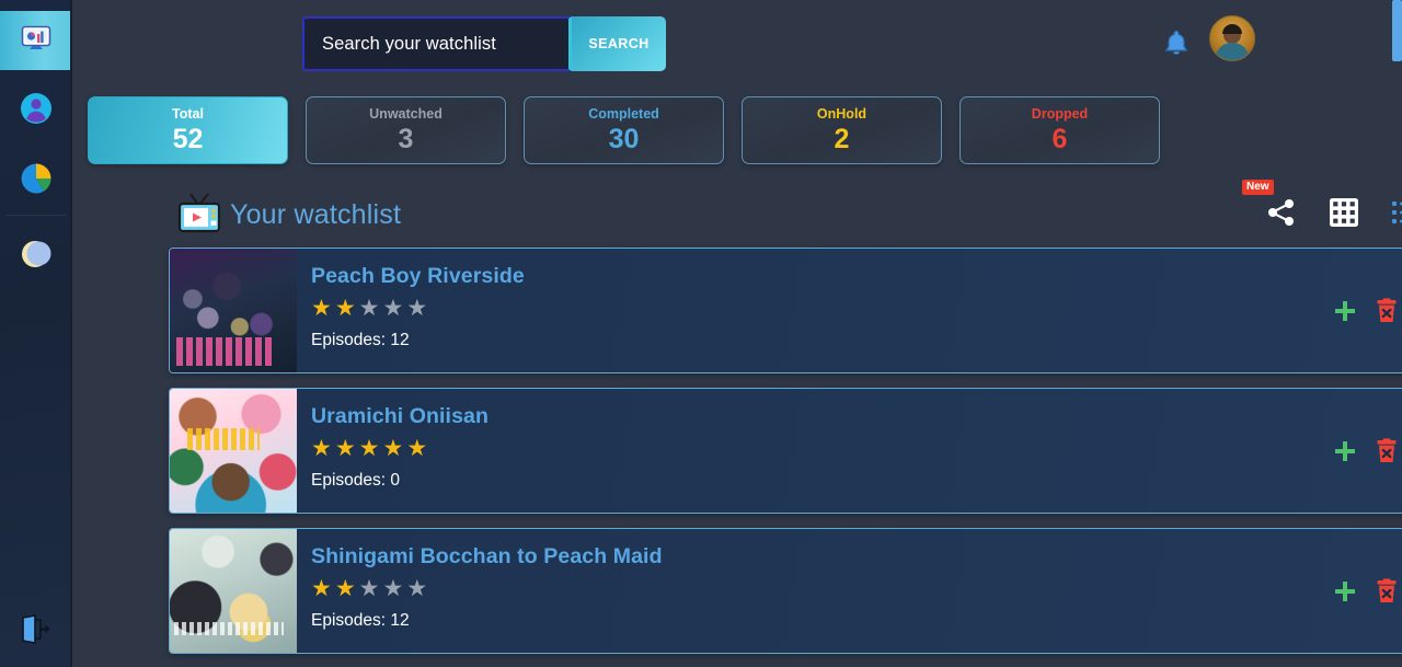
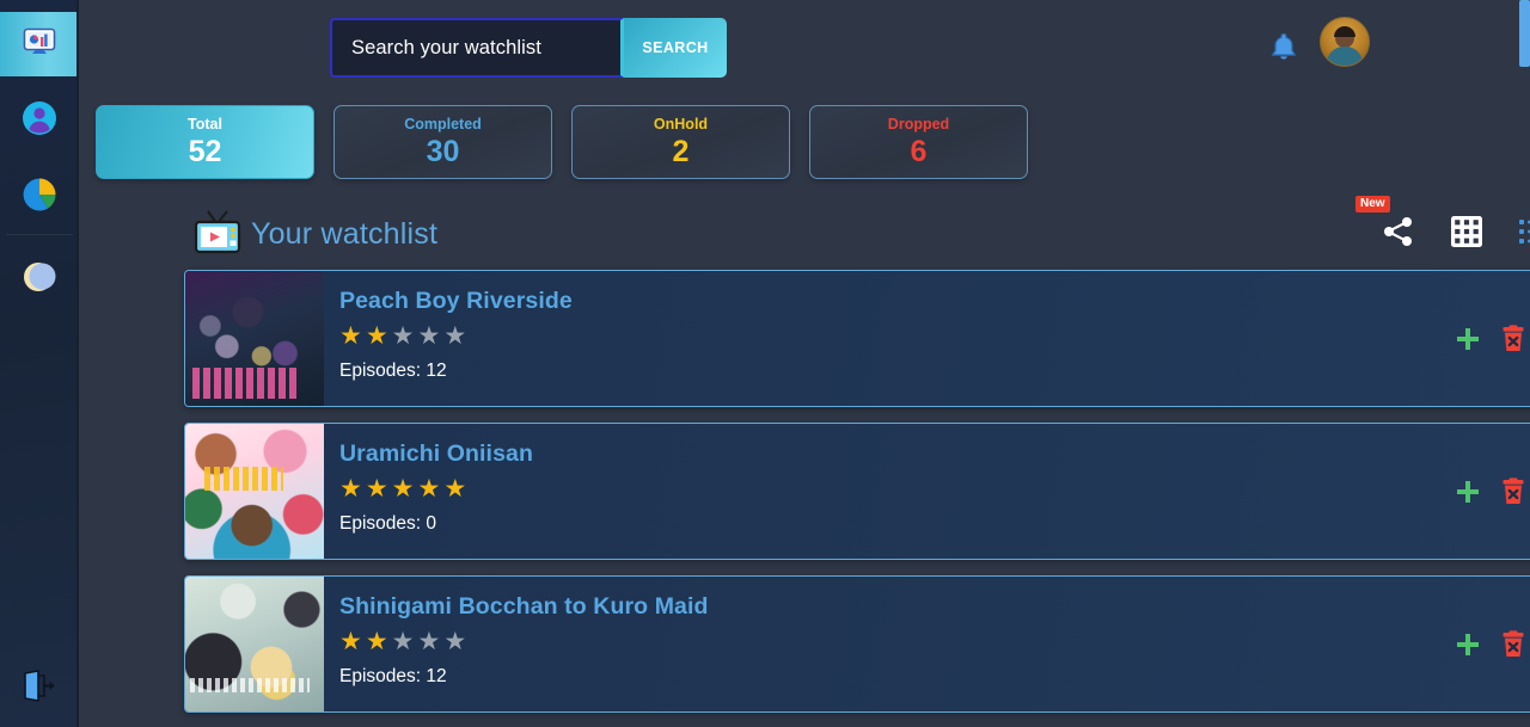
  Search your watchlist
  SEARCH
  Total
  52
- Unwatched
- 3
  Completed
  30
  OnHold
  2
  Dropped
  6
  Your watchlist
  New
  Peach Boy Riverside
  ★★★★★
  Episodes: 12
  Uramichi Oniisan
  ★★★★★
  Episodes: 0
- Shinigami Bocchan to Peach Maid
+ Shinigami Bocchan to Kuro Maid
  ★★★★★
  Episodes: 12
